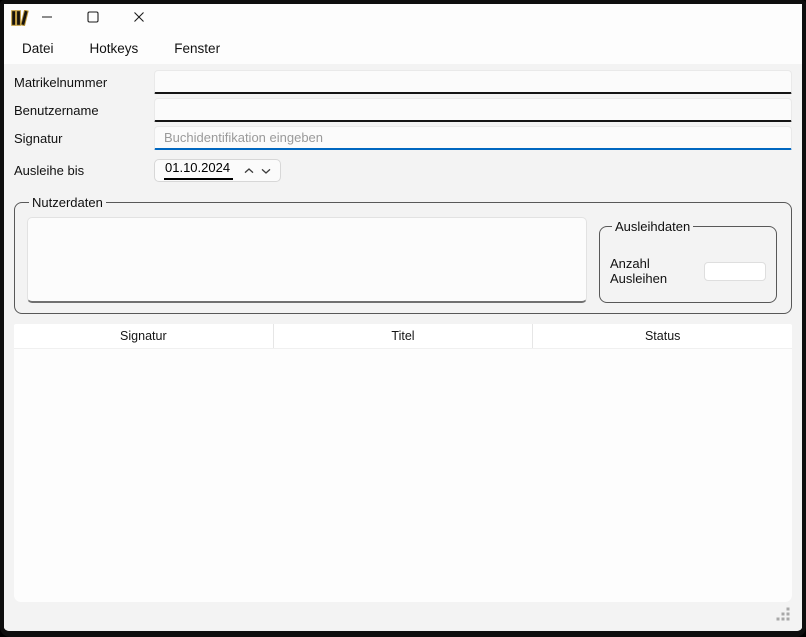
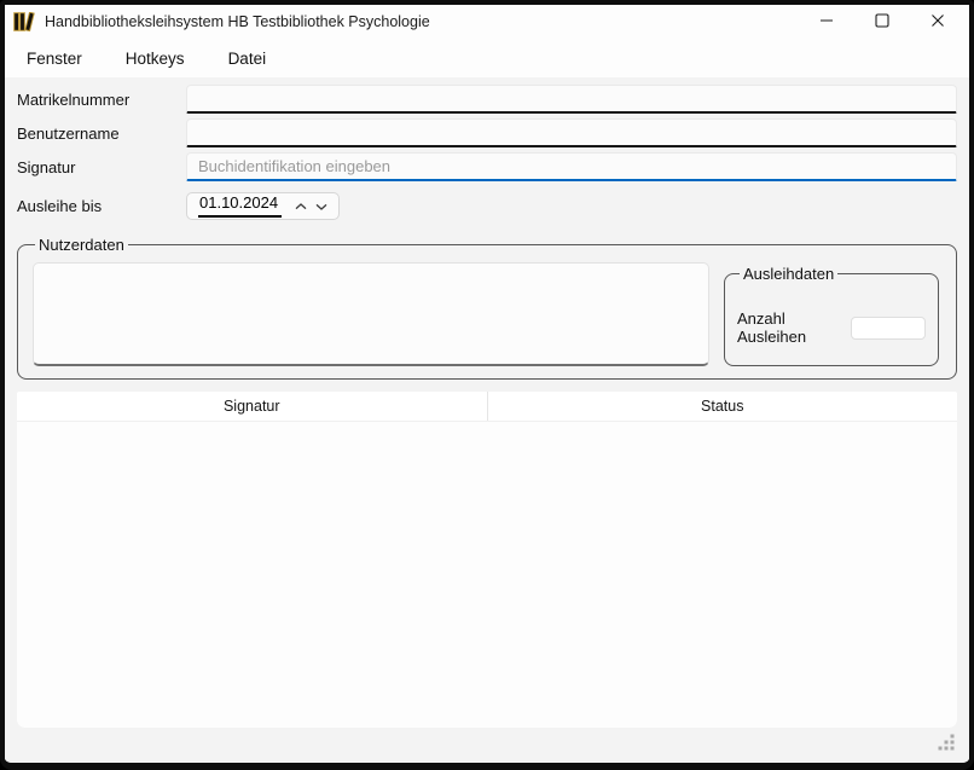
+ Handbibliotheksleihsystem HB Testbibliothek Psychologie
- Datei
+ Fenster
  Hotkeys
- Fenster
+ Datei
  Matrikelnummer
  Benutzername
  Signatur
  Buchidentifikation eingeben
  Ausleihe bis
  01.10.2024
  Nutzerdaten
  Ausleihdaten
  Anzahl Ausleihen
  Signatur
- Titel
  Status
